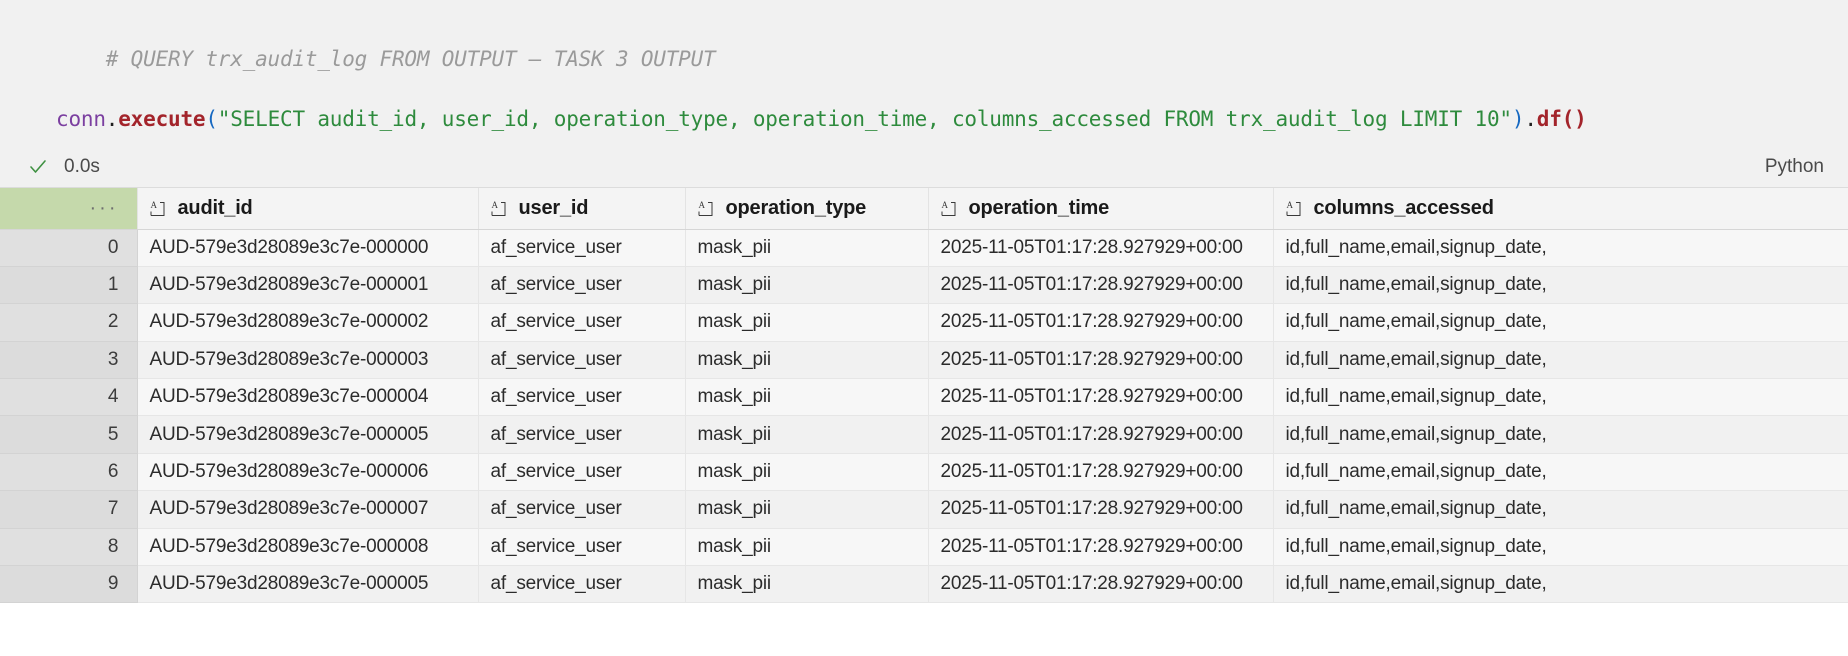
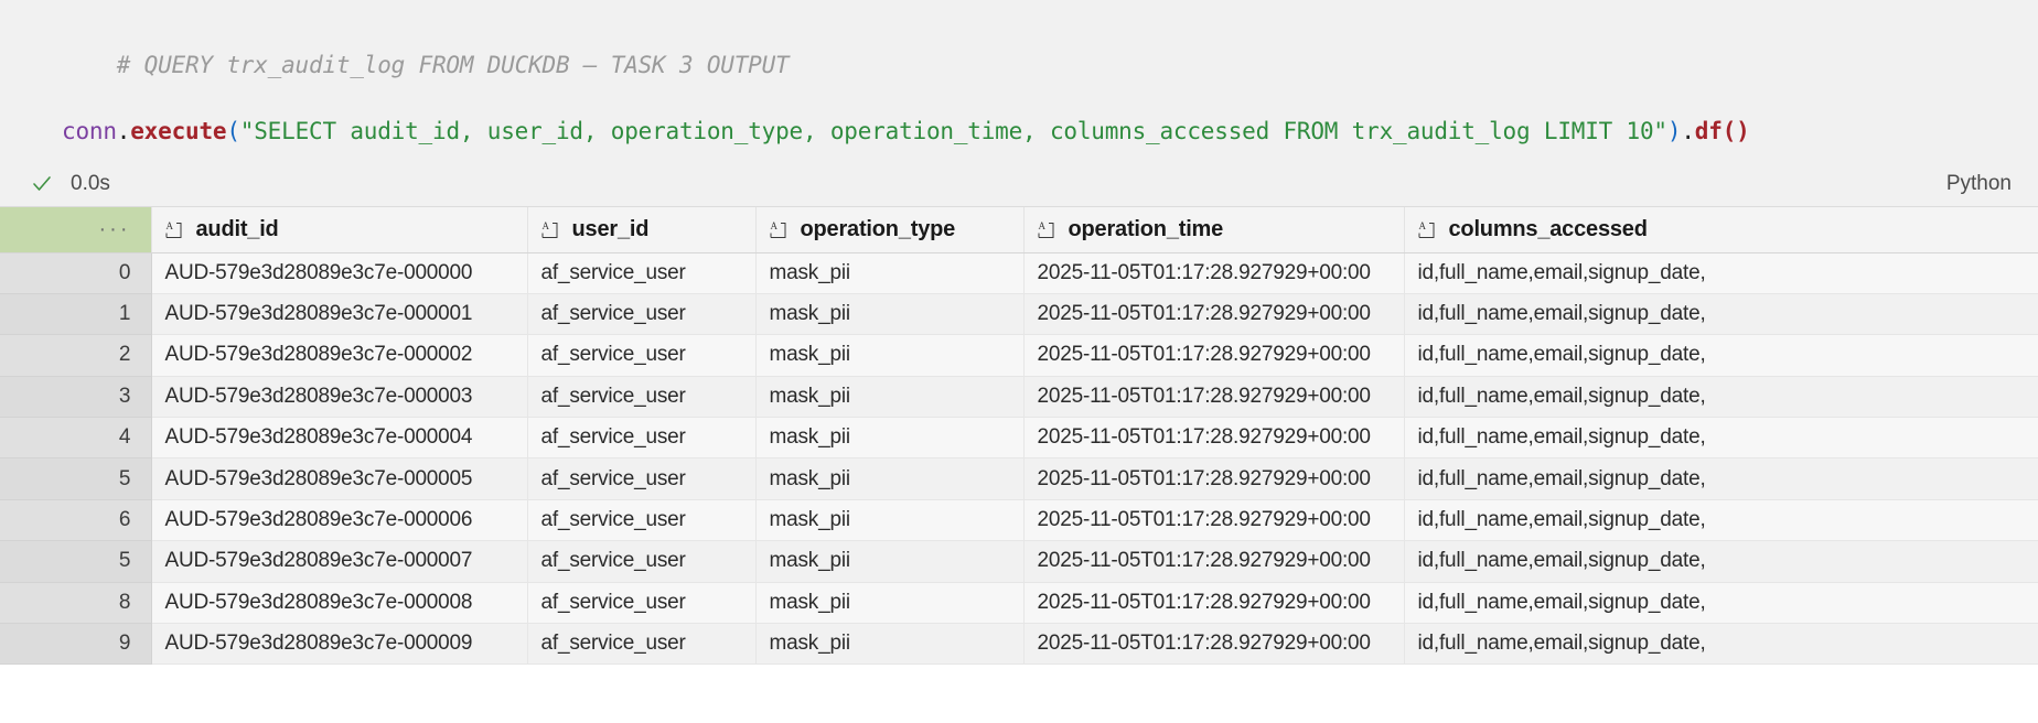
- # QUERY trx_audit_log FROM OUTPUT — TASK 3 OUTPUT
+ # QUERY trx_audit_log FROM DUCKDB — TASK 3 OUTPUT
  conn.execute("SELECT audit_id, user_id, operation_type, operation_time, columns_accessed FROM trx_audit_log LIMIT 10").df()
  0.0s
  Python
  ···	A audit_id	A user_id	A operation_type	A operation_time	A columns_accessed
  0	AUD-579e3d28089e3c7e-000000	af_service_user	mask_pii	2025-11-05T01:17:28.927929+00:00	id,full_name,email,signup_date,
  1	AUD-579e3d28089e3c7e-000001	af_service_user	mask_pii	2025-11-05T01:17:28.927929+00:00	id,full_name,email,signup_date,
  2	AUD-579e3d28089e3c7e-000002	af_service_user	mask_pii	2025-11-05T01:17:28.927929+00:00	id,full_name,email,signup_date,
  3	AUD-579e3d28089e3c7e-000003	af_service_user	mask_pii	2025-11-05T01:17:28.927929+00:00	id,full_name,email,signup_date,
  4	AUD-579e3d28089e3c7e-000004	af_service_user	mask_pii	2025-11-05T01:17:28.927929+00:00	id,full_name,email,signup_date,
  5	AUD-579e3d28089e3c7e-000005	af_service_user	mask_pii	2025-11-05T01:17:28.927929+00:00	id,full_name,email,signup_date,
  6	AUD-579e3d28089e3c7e-000006	af_service_user	mask_pii	2025-11-05T01:17:28.927929+00:00	id,full_name,email,signup_date,
- 7	AUD-579e3d28089e3c7e-000007	af_service_user	mask_pii	2025-11-05T01:17:28.927929+00:00	id,full_name,email,signup_date,
+ 5	AUD-579e3d28089e3c7e-000007	af_service_user	mask_pii	2025-11-05T01:17:28.927929+00:00	id,full_name,email,signup_date,
  8	AUD-579e3d28089e3c7e-000008	af_service_user	mask_pii	2025-11-05T01:17:28.927929+00:00	id,full_name,email,signup_date,
- 9	AUD-579e3d28089e3c7e-000005	af_service_user	mask_pii	2025-11-05T01:17:28.927929+00:00	id,full_name,email,signup_date,
+ 9	AUD-579e3d28089e3c7e-000009	af_service_user	mask_pii	2025-11-05T01:17:28.927929+00:00	id,full_name,email,signup_date,
